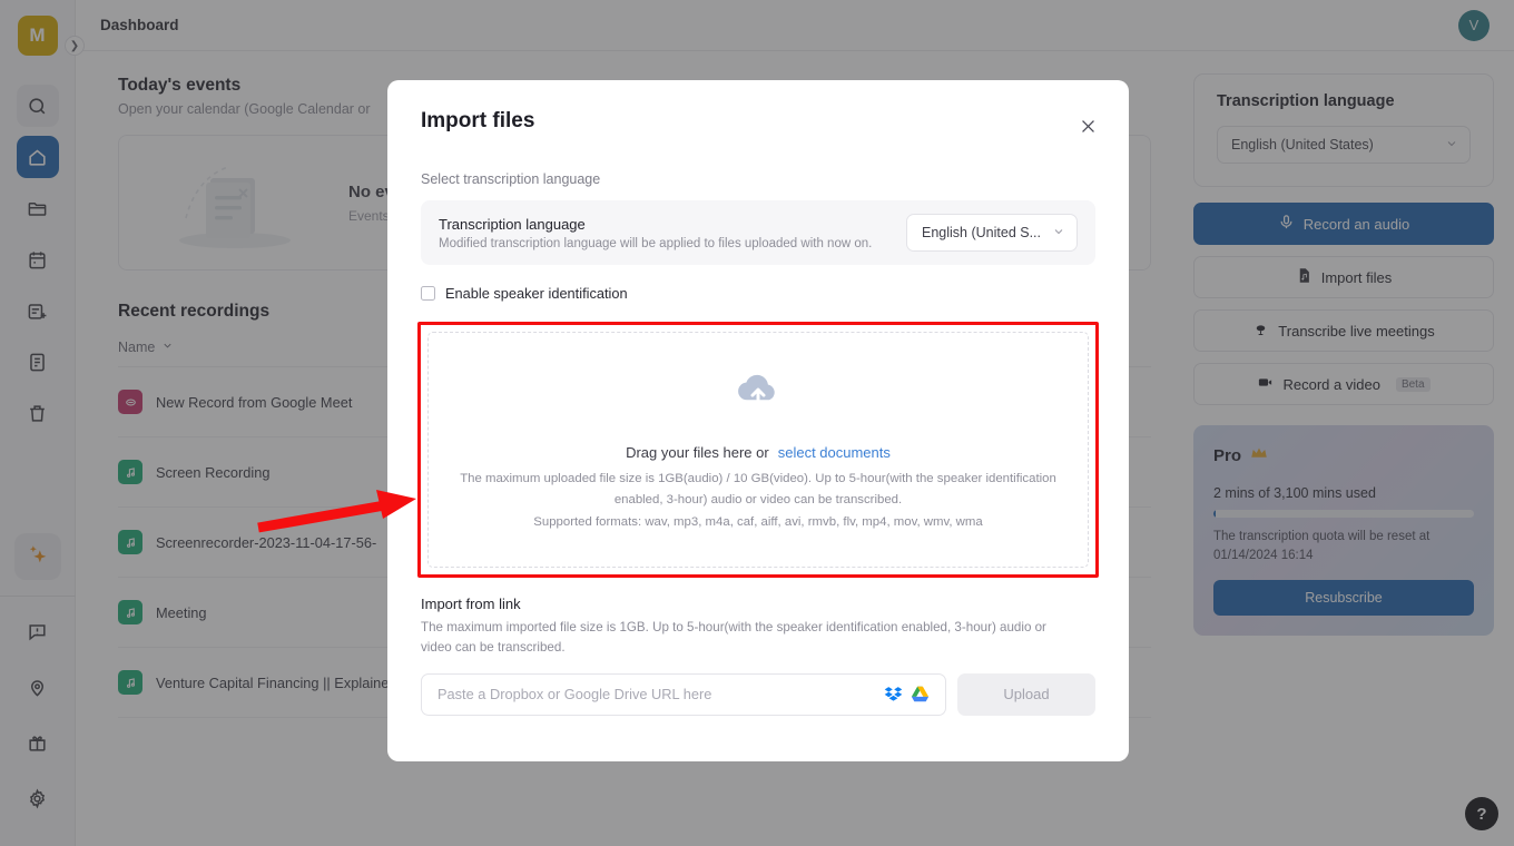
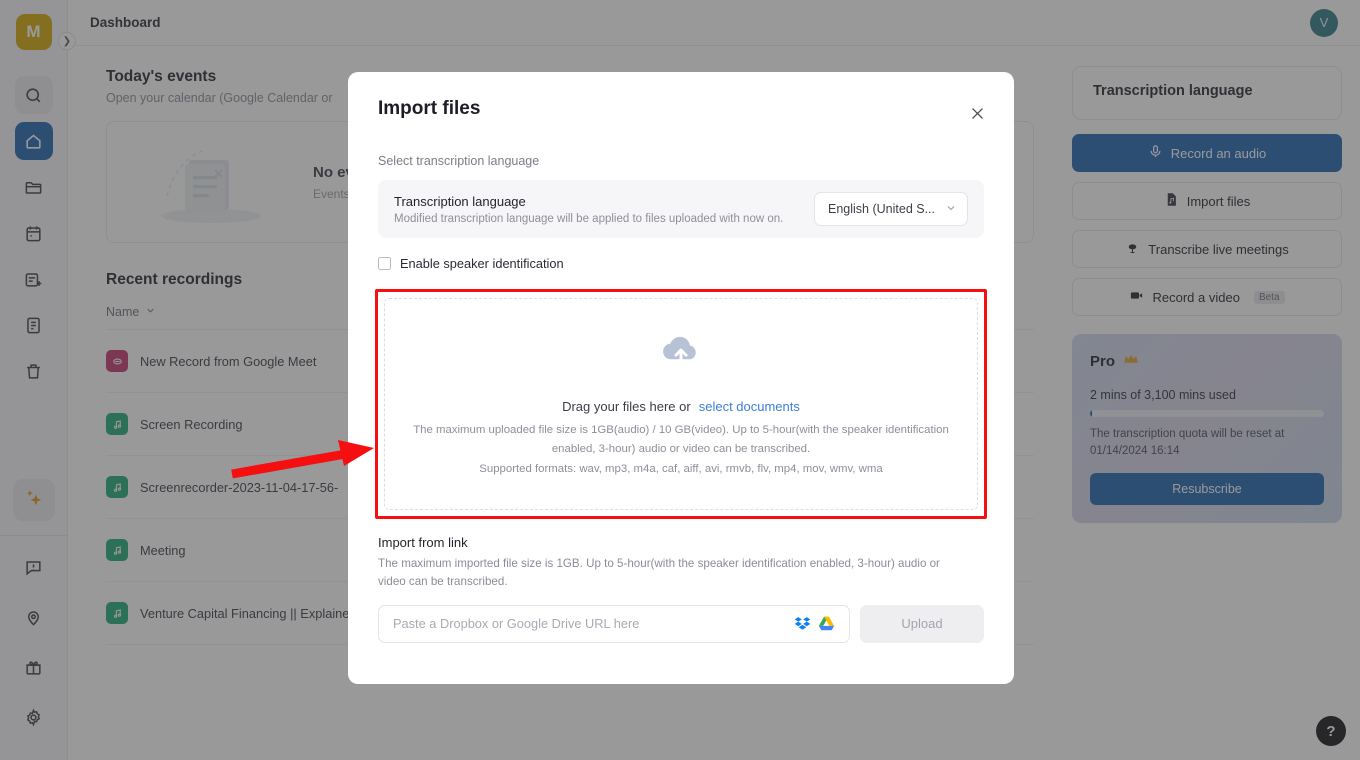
  M
  ❯
  Dashboard
  V
  Today's events
  Open your calendar (Google Calendar or
  Events
  Recent recordings
  Name
  New Record from Google Meet
  Screen Recording
  Screenrecorder-2023-11-04-17-56-
  Meeting
  Venture Capital Financing || Explaine
  Transcription language
- English (United States)
  Record an audio
  Import files
  Transcribe live meetings
  Record a video
  Beta
  Pro
  2 mins of 3,100 mins used
  The transcription quota will be reset at 01/14/2024 16:14
  Resubscribe
  ?
  Import files
  Select transcription language
  Transcription language
  Modified transcription language will be applied to files uploaded with now on.
  English (United S...
  Enable speaker identification
  Drag your files here or select documents
  The maximum uploaded file size is 1GB(audio) / 10 GB(video). Up to 5-hour(with the speaker identification enabled, 3-hour) audio or video can be transcribed.
  Supported formats: wav, mp3, m4a, caf, aiff, avi, rmvb, flv, mp4, mov, wmv, wma
  Import from link
  The maximum imported file size is 1GB. Up to 5-hour(with the speaker identification enabled, 3-hour) audio or video can be transcribed.
  Paste a Dropbox or Google Drive URL here
  Upload
